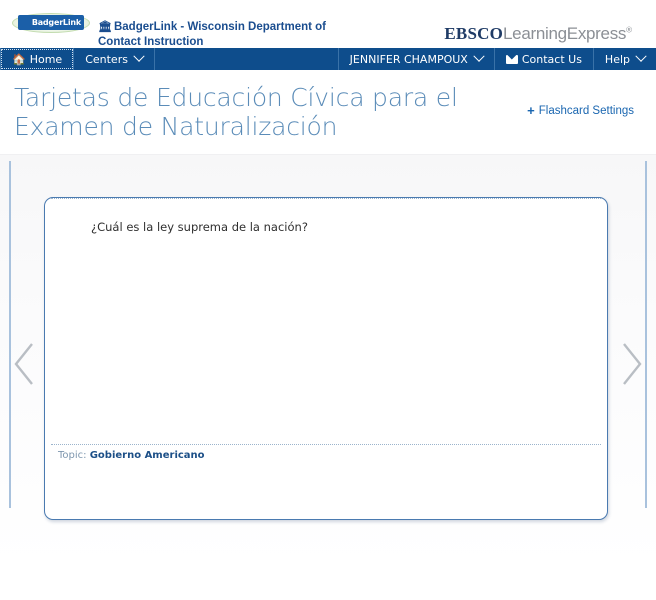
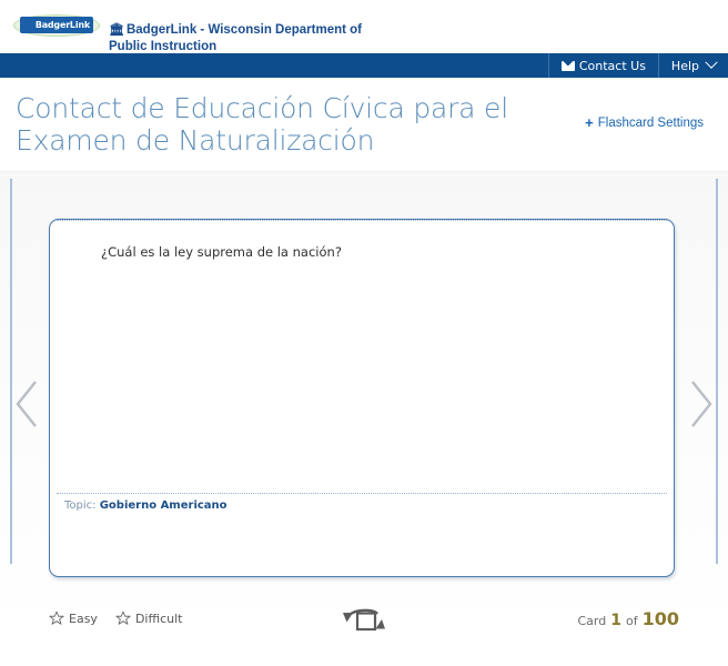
  BadgerLink
- 🏛 BadgerLink - Wisconsin Department of Contact Instruction
+ 🏛 BadgerLink - Wisconsin Department of Public Instruction
- EBSCOLearningExpress®
- 🏠
- Home
- Centers
- JENNIFER CHAMPOUX
  Contact Us
  Help
- Tarjetas de Educación Cívica para el Examen de Naturalización
+ Contact de Educación Cívica para el Examen de Naturalización
  +
  Flashcard Settings
  ¿Cuál es la ley suprema de la nación?
  Topic: Gobierno Americano
+ Easy
+ Difficult
+ Card
+ 1
+ of
+ 100
